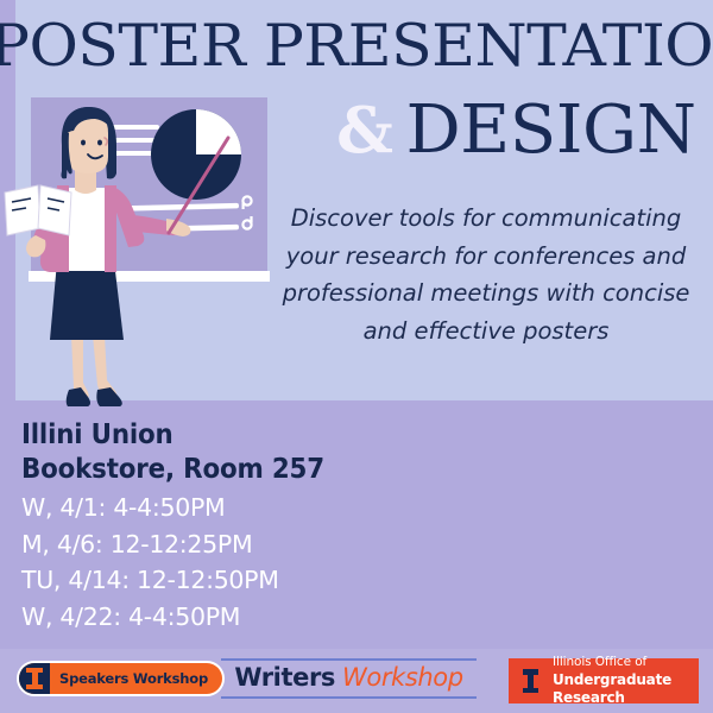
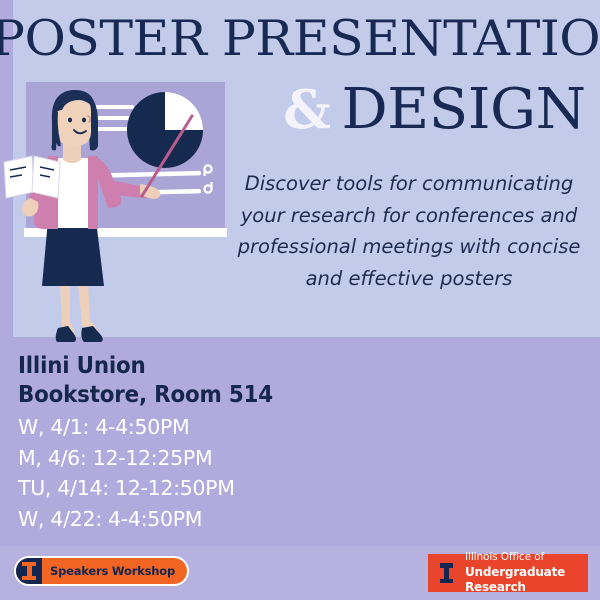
  POSTER PRESENTATIO
  & DESIGN
  Discover tools for communicating your research for conferences and professional meetings with concise and effective posters
  Illini Union
- Bookstore, Room 257
+ Bookstore, Room 514
  W, 4/1: 4-4:50PM
  M, 4/6: 12-12:25PM
  TU, 4/14: 12-12:50PM
  W, 4/22: 4-4:50PM
  Speakers Workshop
- Writers Workshop
  Illinois Office of
  Undergraduate Research
